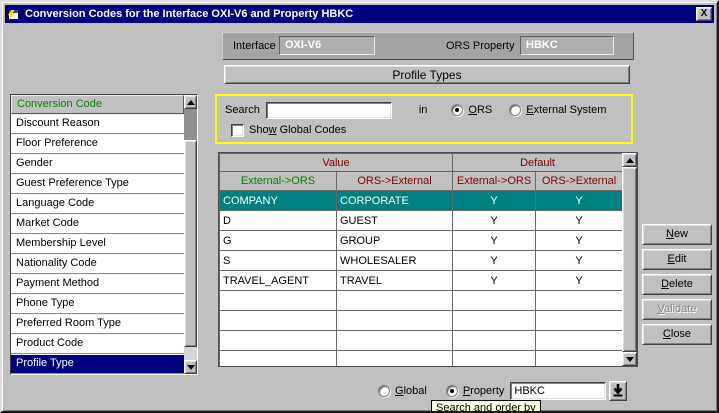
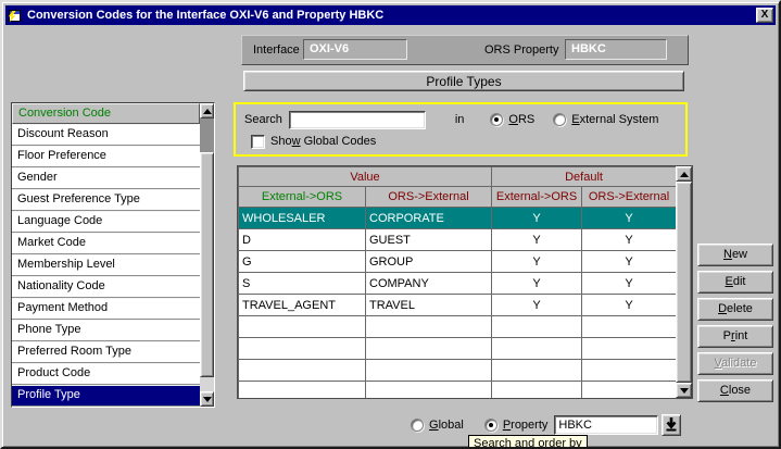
  Conversion Codes for the Interface OXI-V6 and Property HBKC
  X
  Interface
  OXI-V6
  ORS Property
  HBKC
  Profile Types
  Search
  in
  ORS
  External System
  Show Global Codes
  Conversion Code
  Discount Reason
  Floor Preference
  Gender
  Guest Preference Type
  Language Code
  Market Code
  Membership Level
  Nationality Code
  Payment Method
  Phone Type
  Preferred Room Type
  Product Code
  Profile Type
  Value	Default
  External->ORS	ORS->External	External->ORS	ORS->External
- COMPANY	CORPORATE	Y	Y
+ WHOLESALER	CORPORATE	Y	Y
  D	GUEST	Y	Y
  G	GROUP	Y	Y
- S	WHOLESALER	Y	Y
+ S	COMPANY	Y	Y
  TRAVEL_AGENT	TRAVEL	Y	Y
  New
  Edit
  Delete
+ Print
  Validate
  Close
  Global
  Property
  HBKC
  Search and order by
